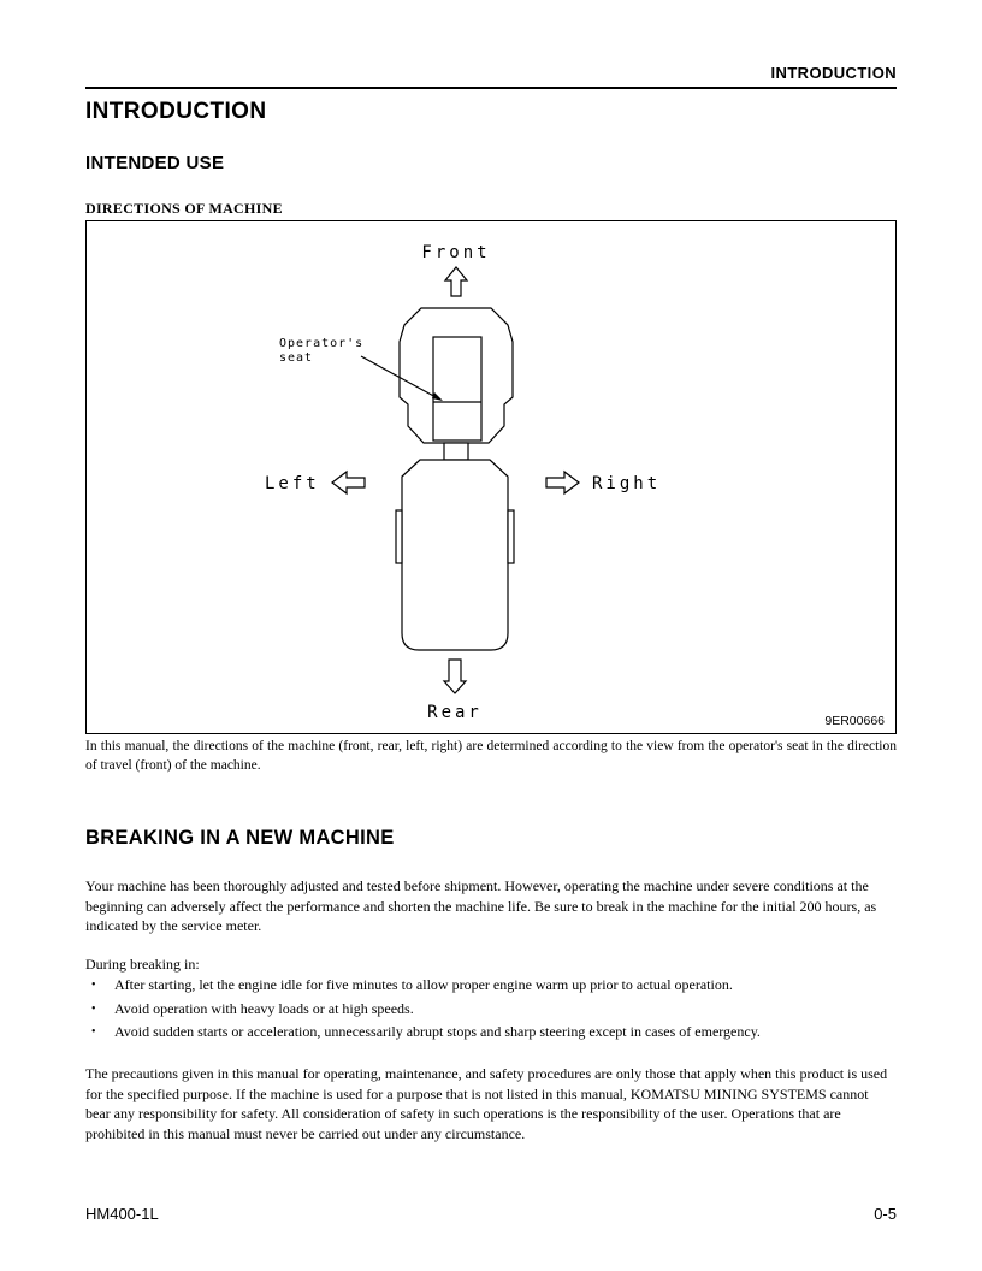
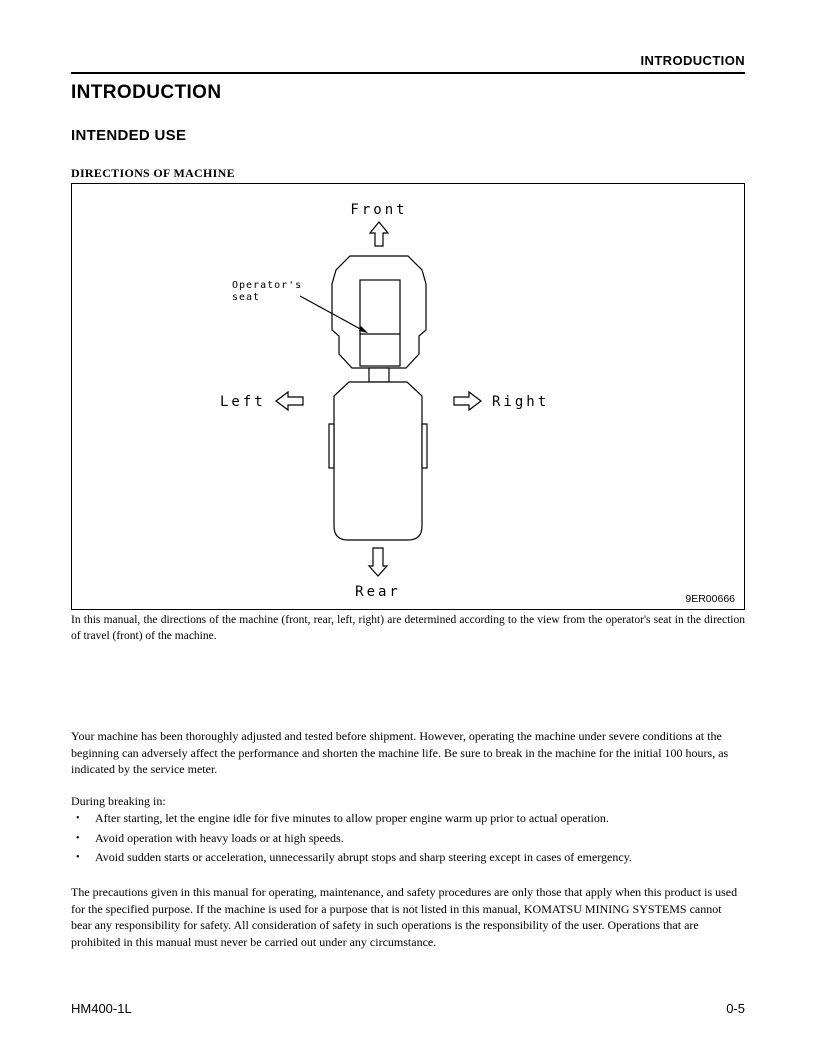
  INTRODUCTION
  INTRODUCTION
  INTENDED USE
  DIRECTIONS OF MACHINE
  Front
  Left
  Right
  Rear
  Operator's
  seat
  9ER00666
  In this manual, the directions of the machine (front, rear, left, right) are determined according to the view from the operator's seat in the direction of travel (front) of the machine.
- BREAKING IN A NEW MACHINE
- Your machine has been thoroughly adjusted and tested before shipment. However, operating the machine under severe conditions at the beginning can adversely affect the performance and shorten the machine life. Be sure to break in the machine for the initial 200 hours, as indicated by the service meter.
+ Your machine has been thoroughly adjusted and tested before shipment. However, operating the machine under severe conditions at the beginning can adversely affect the performance and shorten the machine life. Be sure to break in the machine for the initial 100 hours, as indicated by the service meter.
  During breaking in:
  •
  After starting, let the engine idle for five minutes to allow proper engine warm up prior to actual operation.
  •
  Avoid operation with heavy loads or at high speeds.
  •
  Avoid sudden starts or acceleration, unnecessarily abrupt stops and sharp steering except in cases of emergency.
  The precautions given in this manual for operating, maintenance, and safety procedures are only those that apply when this product is used for the specified purpose. If the machine is used for a purpose that is not listed in this manual, KOMATSU MINING SYSTEMS cannot bear any responsibility for safety. All consideration of safety in such operations is the responsibility of the user. Operations that are prohibited in this manual must never be carried out under any circumstance.
  HM400-1L
  0-5
